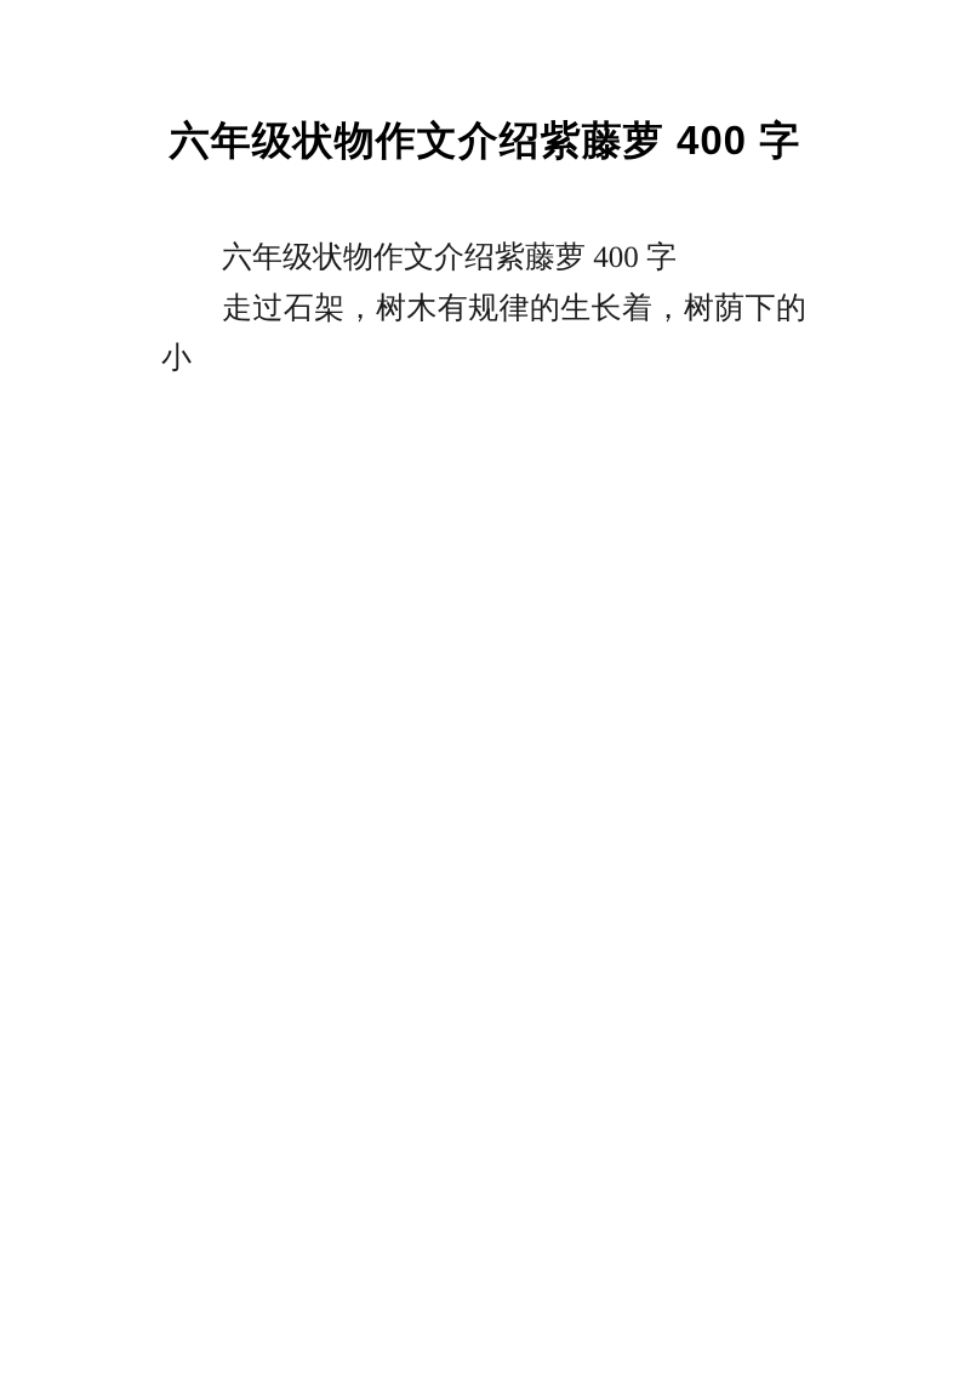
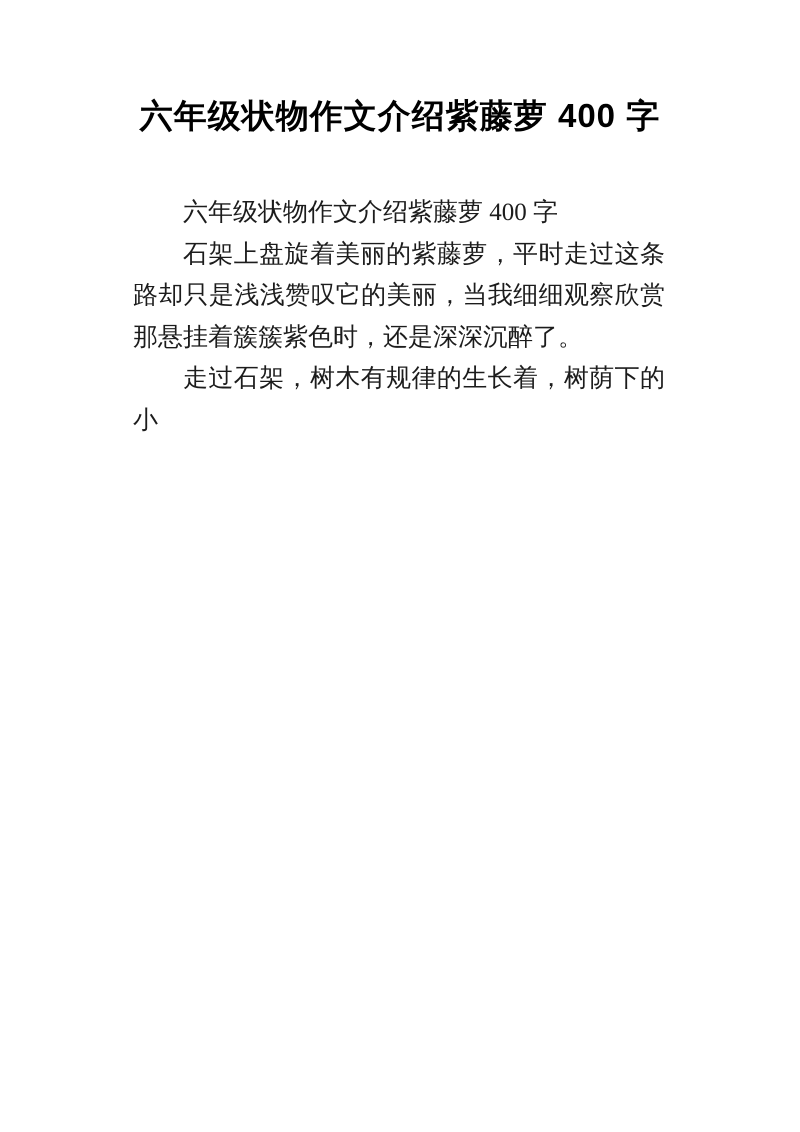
  六年级状物作文介绍紫藤萝 400 字
  六年级状物作文介绍紫藤萝 400 字
+ 石架上盘旋着美丽的紫藤萝，平时走过这条路却只是浅浅赞叹它的美丽，当我细细观察欣赏那悬挂着簇簇紫色时，还是深深沉醉了。
  走过石架，树木有规律的生长着，树荫下的小
